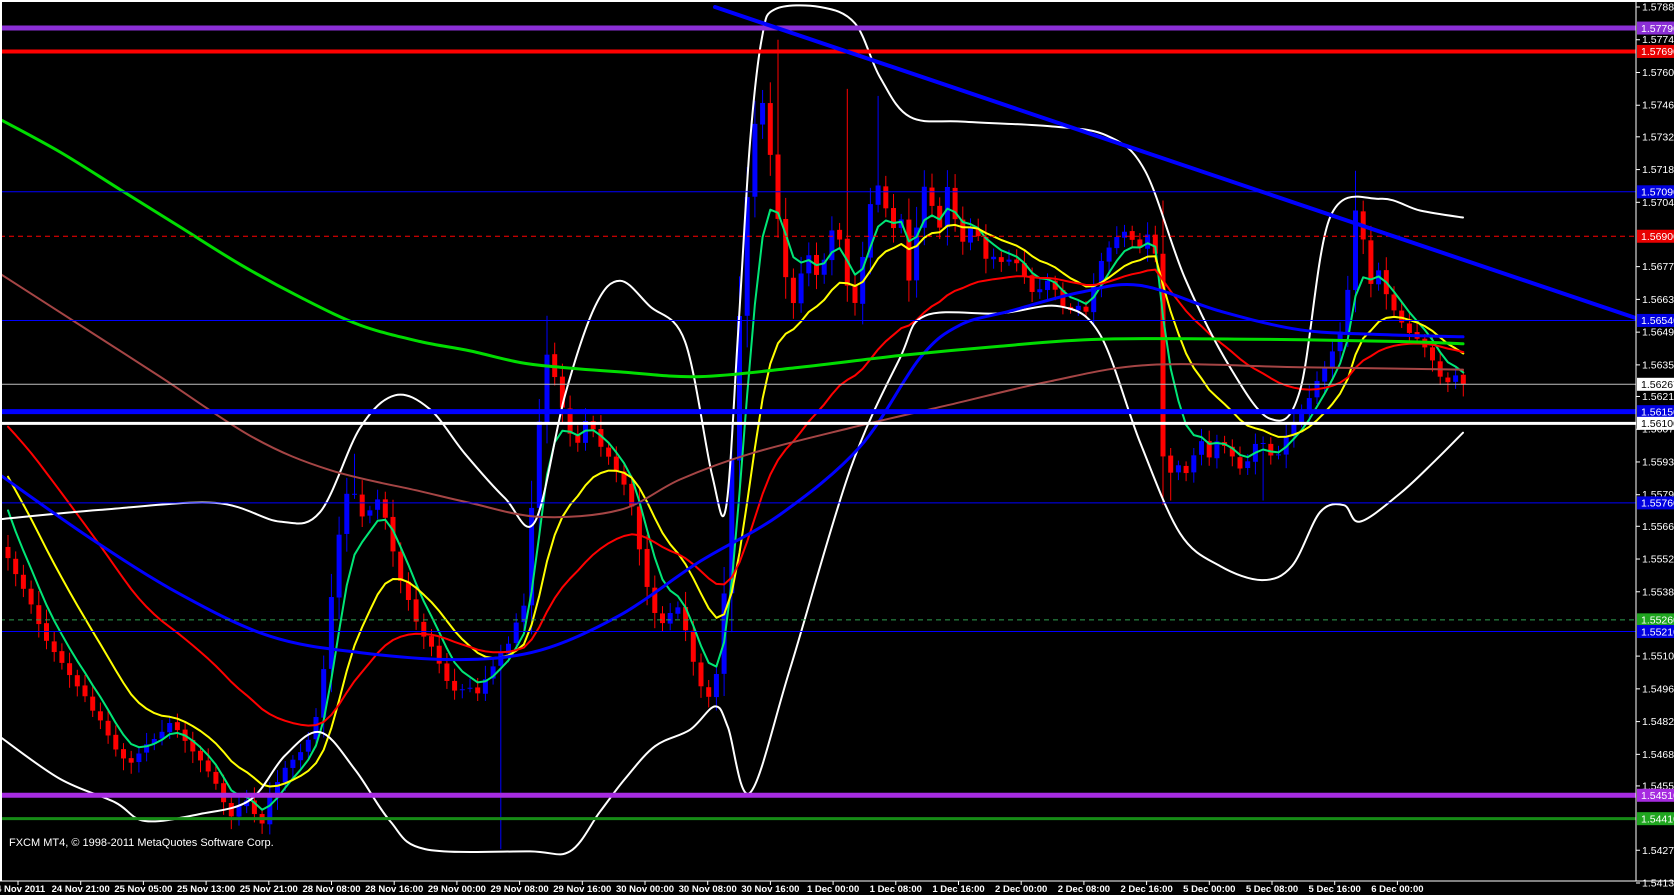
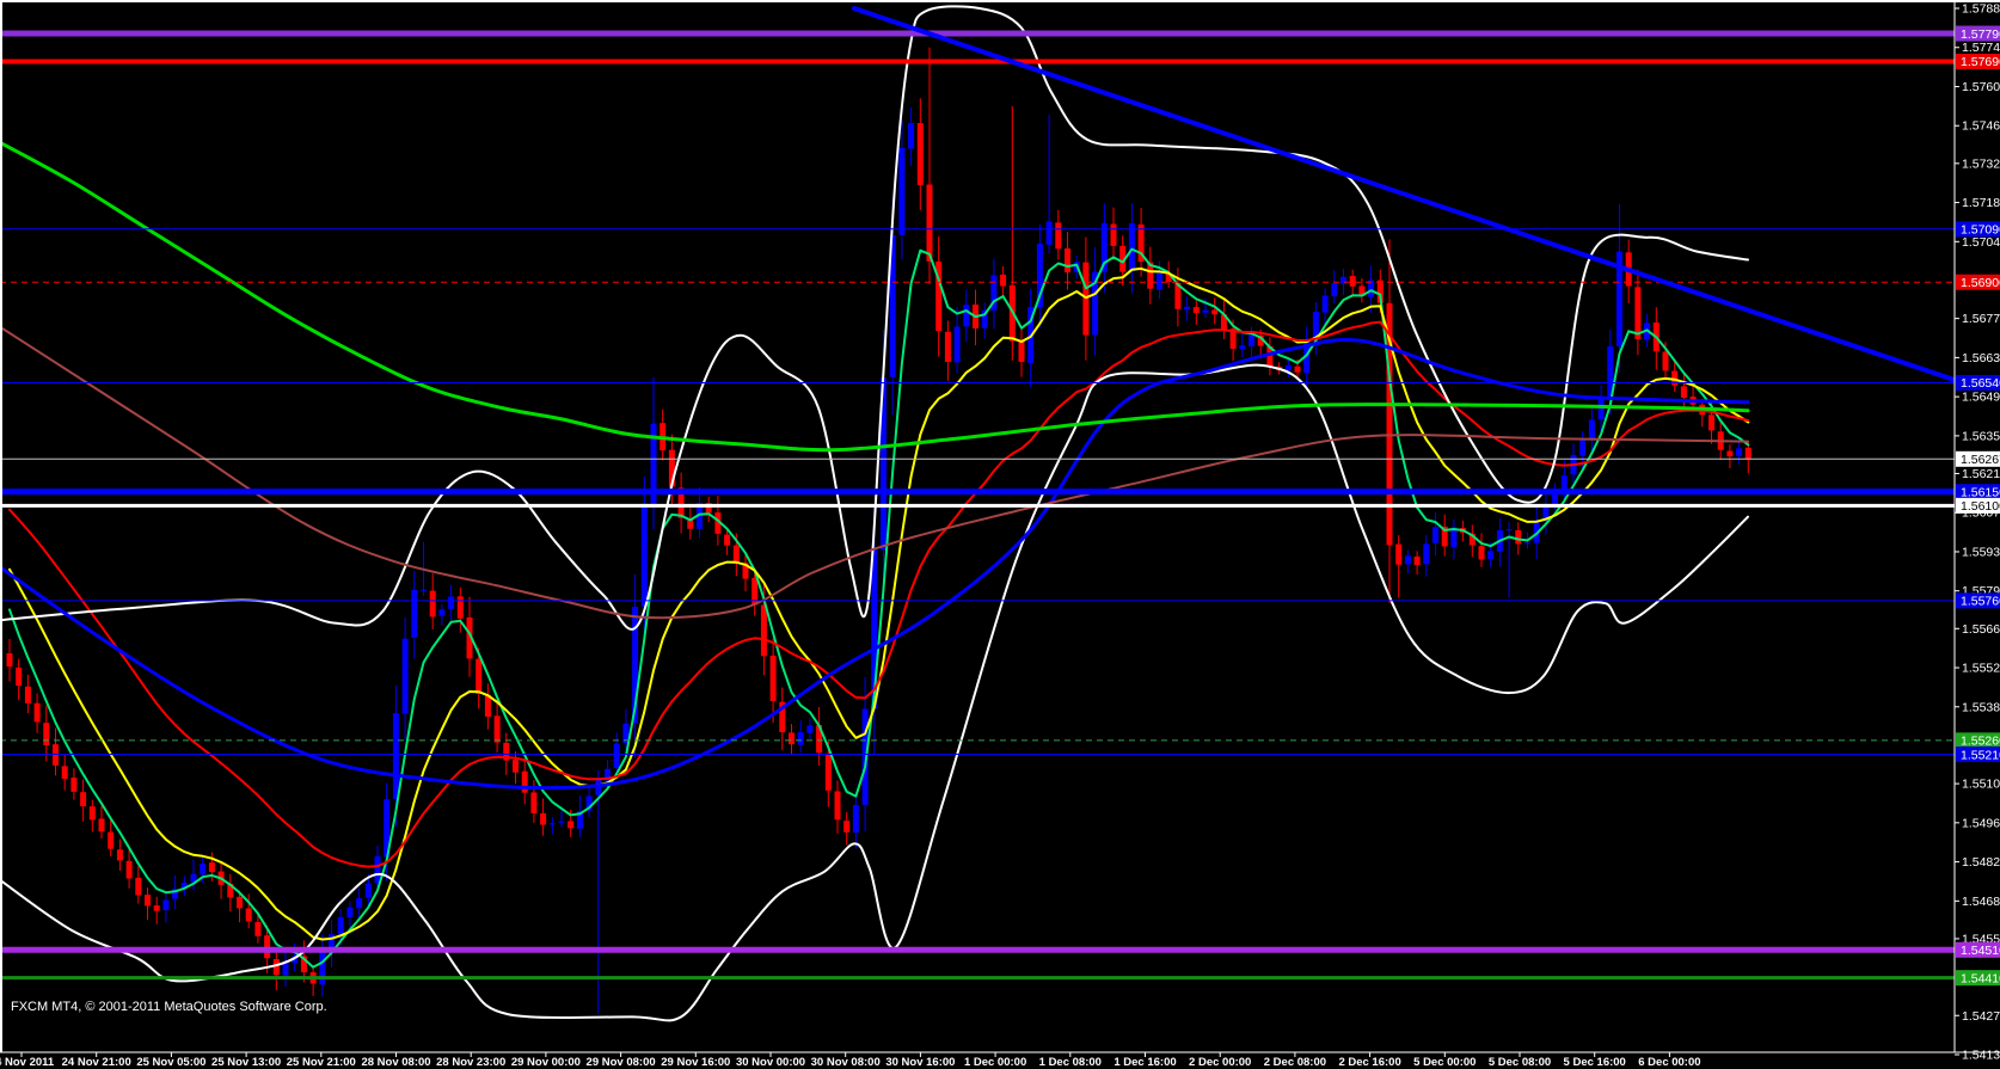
  1.5788
  1.5774
  1.5760
  1.5746
  1.5732
  1.5718
  1.5704
  1.5677
  1.5663
  1.5649
  1.5635
  1.5621
  1.5593
  1.5579
  1.5566
  1.5552
  1.5538
  1.5510
  1.5496
  1.5482
  1.5468
  1.5455
  1.5427
  1.5413
  1.5779
  1.5769
  1.5709
  1.5690
  1.5654
  1.5626
  1.5615
  1.5610
  1.5576
  1.5526
  1.5521
  1.5451
  1.5441
  Nov 2011
  24 Nov 21:00
  25 Nov 05:00
  25 Nov 13:00
  25 Nov 21:00
  28 Nov 08:00
- 28 Nov 16:00
+ 28 Nov 23:00
  29 Nov 00:00
  29 Nov 08:00
  29 Nov 16:00
  30 Nov 00:00
  30 Nov 08:00
  30 Nov 16:00
  1 Dec 00:00
  1 Dec 08:00
  1 Dec 16:00
  2 Dec 00:00
  2 Dec 08:00
  2 Dec 16:00
  5 Dec 00:00
  5 Dec 08:00
  5 Dec 16:00
  6 Dec 00:00
- FXCM MT4, © 1998-2011 MetaQuotes Software Corp.
+ FXCM MT4, © 2001-2011 MetaQuotes Software Corp.
